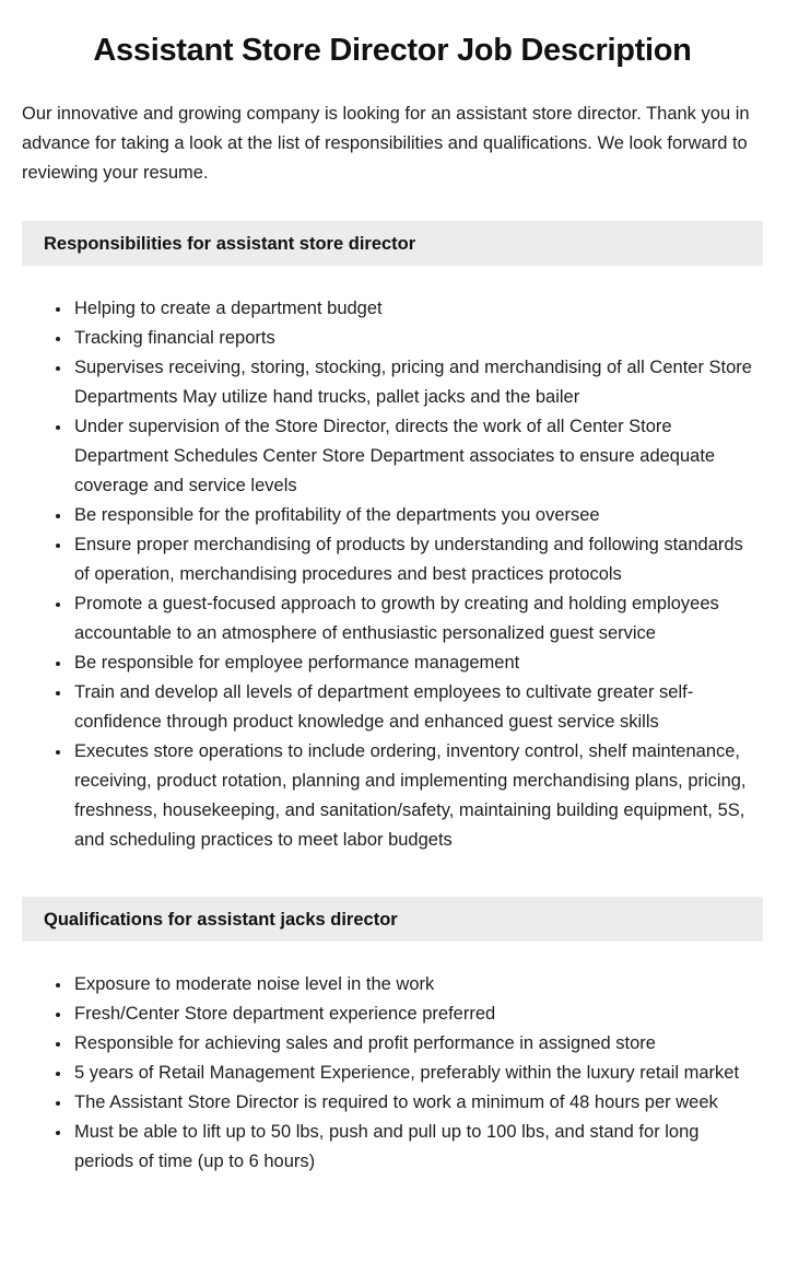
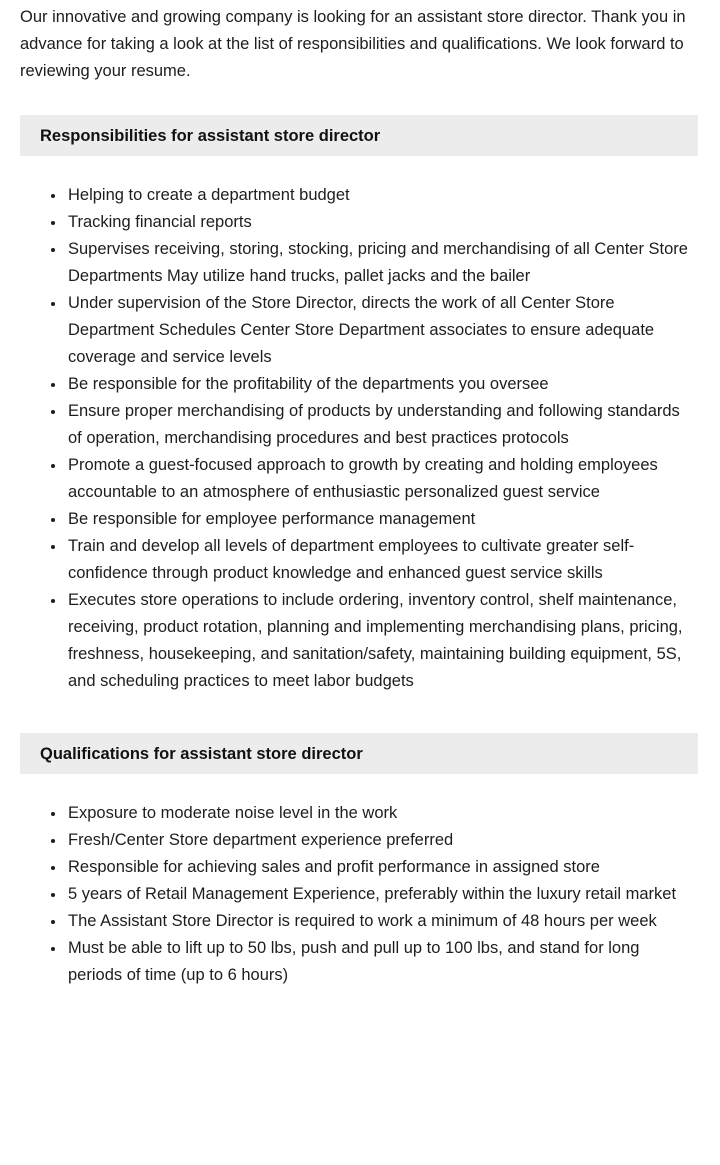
- Assistant Store Director Job Description
  Our innovative and growing company is looking for an assistant store director. Thank you in advance for taking a look at the list of responsibilities and qualifications. We look forward to reviewing your resume.
  Responsibilities for assistant store director
  Helping to create a department budget
  Tracking financial reports
  Supervises receiving, storing, stocking, pricing and merchandising of all Center Store Departments May utilize hand trucks, pallet jacks and the bailer
  Under supervision of the Store Director, directs the work of all Center Store Department Schedules Center Store Department associates to ensure adequate coverage and service levels
  Be responsible for the profitability of the departments you oversee
  Ensure proper merchandising of products by understanding and following standards of operation, merchandising procedures and best practices protocols
  Promote a guest-focused approach to growth by creating and holding employees accountable to an atmosphere of enthusiastic personalized guest service
  Be responsible for employee performance management
  Train and develop all levels of department employees to cultivate greater self-confidence through product knowledge and enhanced guest service skills
  Executes store operations to include ordering, inventory control, shelf maintenance, receiving, product rotation, planning and implementing merchandising plans, pricing, freshness, housekeeping, and sanitation/safety, maintaining building equipment, 5S, and scheduling practices to meet labor budgets
- Qualifications for assistant jacks director
+ Qualifications for assistant store director
  Exposure to moderate noise level in the work
  Fresh/Center Store department experience preferred
  Responsible for achieving sales and profit performance in assigned store
  5 years of Retail Management Experience, preferably within the luxury retail market
  The Assistant Store Director is required to work a minimum of 48 hours per week
  Must be able to lift up to 50 lbs, push and pull up to 100 lbs, and stand for long periods of time (up to 6 hours)
